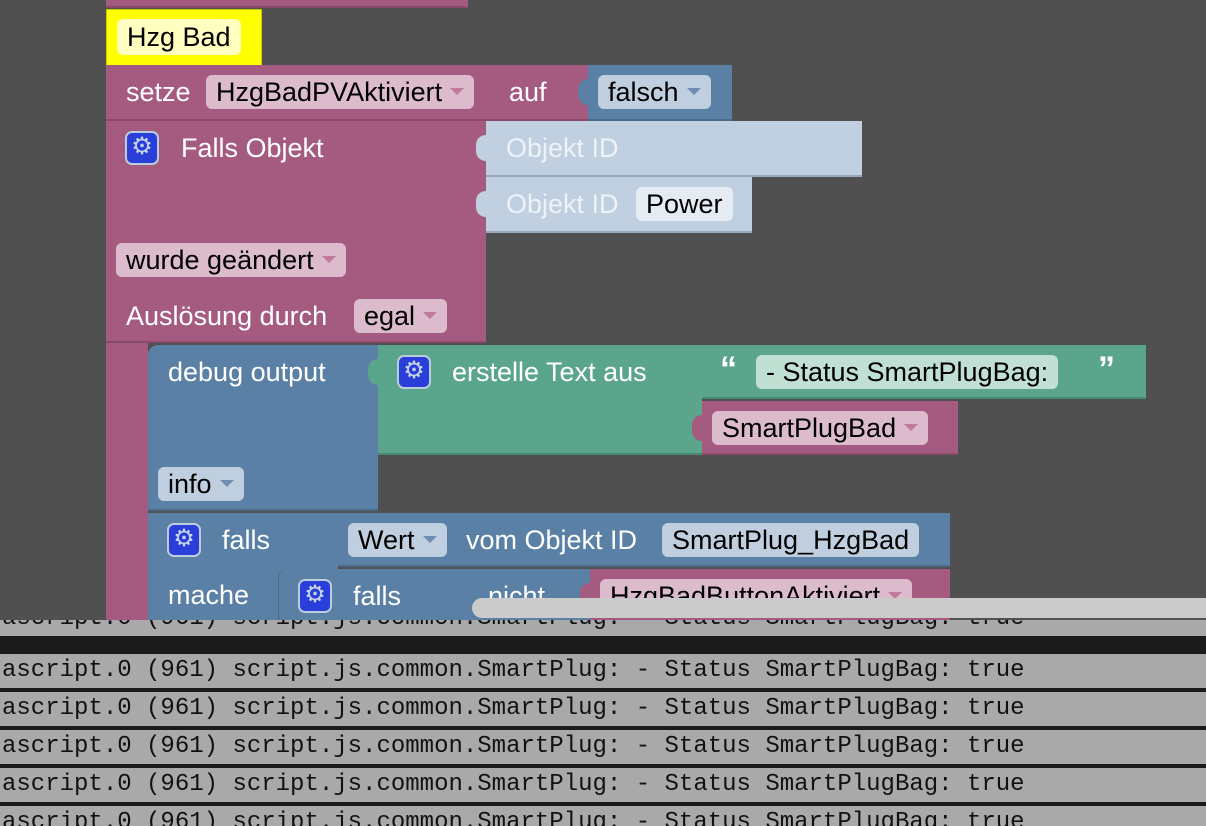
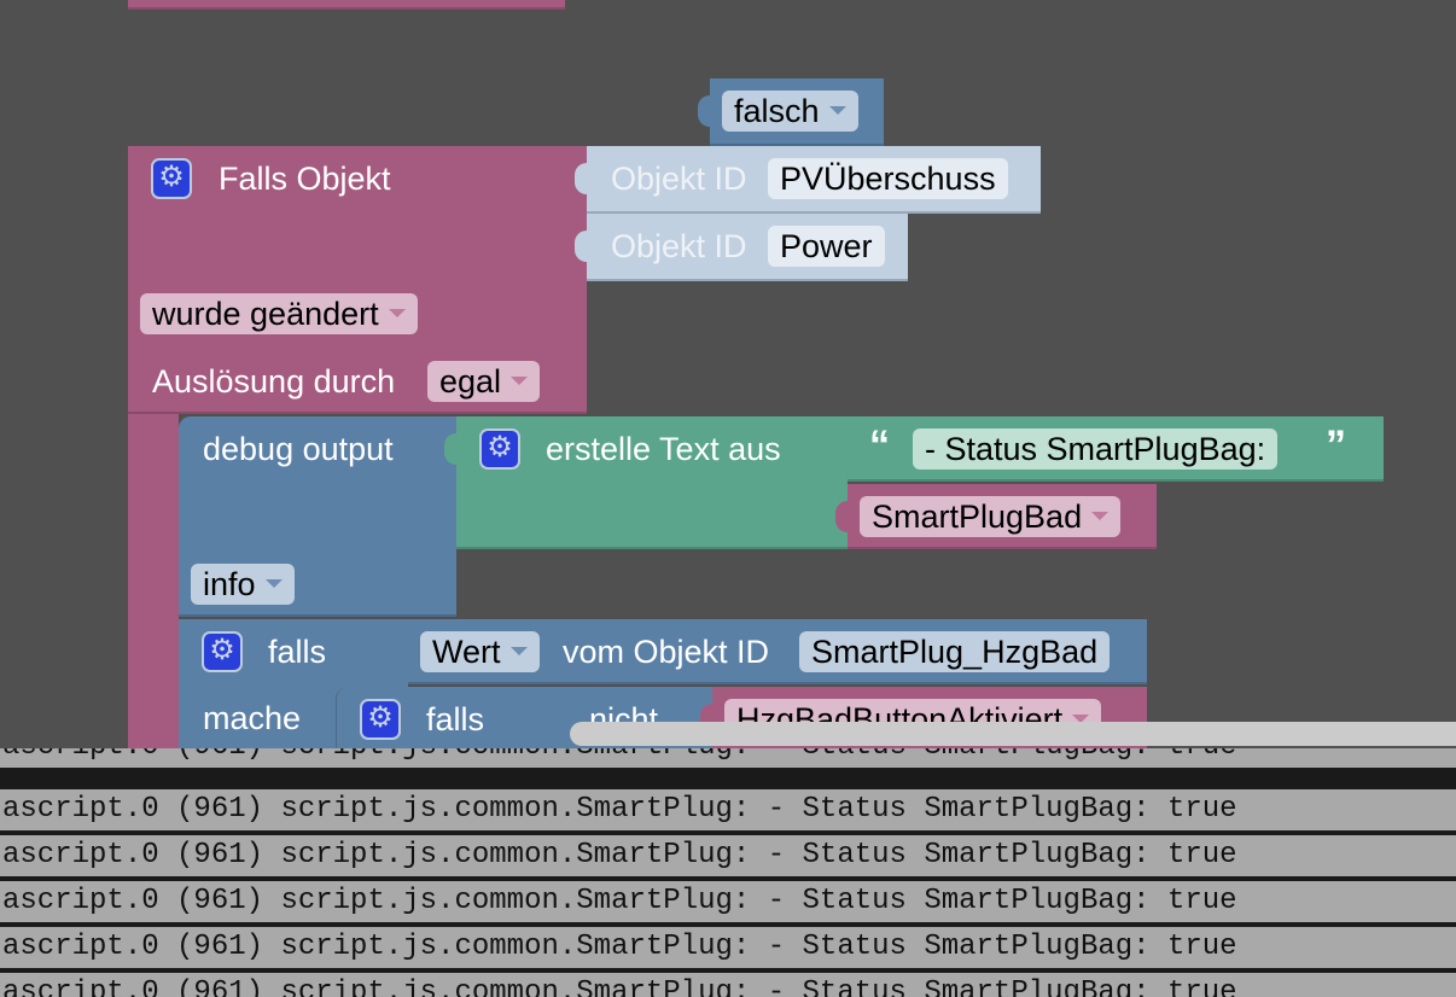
- Hzg Bad
- setze
- HzgBadPVAktiviert
- auf
  falsch
  ⚙
  Falls Objekt
  wurde geändert
  Auslösung durch
  egal
  Objekt ID
+ PVÜberschuss
  Objekt ID
  Power
  debug output
  info
  ⚙
  erstelle Text aus
  “
  - Status SmartPlugBag:
  ”
  SmartPlugBad
  ⚙
  falls
  mache
  Wert
  vom Objekt ID
  SmartPlug_HzgBad
  ⚙
  falls
  nicht
  HzgBadButtonAktiviert
  ascript.0 (961) script.js.common.SmartPlug: - Status SmartPlugBag: true
  ascript.0 (961) script.js.common.SmartPlug: - Status SmartPlugBag: true
  ascript.0 (961) script.js.common.SmartPlug: - Status SmartPlugBag: true
  ascript.0 (961) script.js.common.SmartPlug: - Status SmartPlugBag: true
  ascript.0 (961) script.js.common.SmartPlug: - Status SmartPlugBag: true
